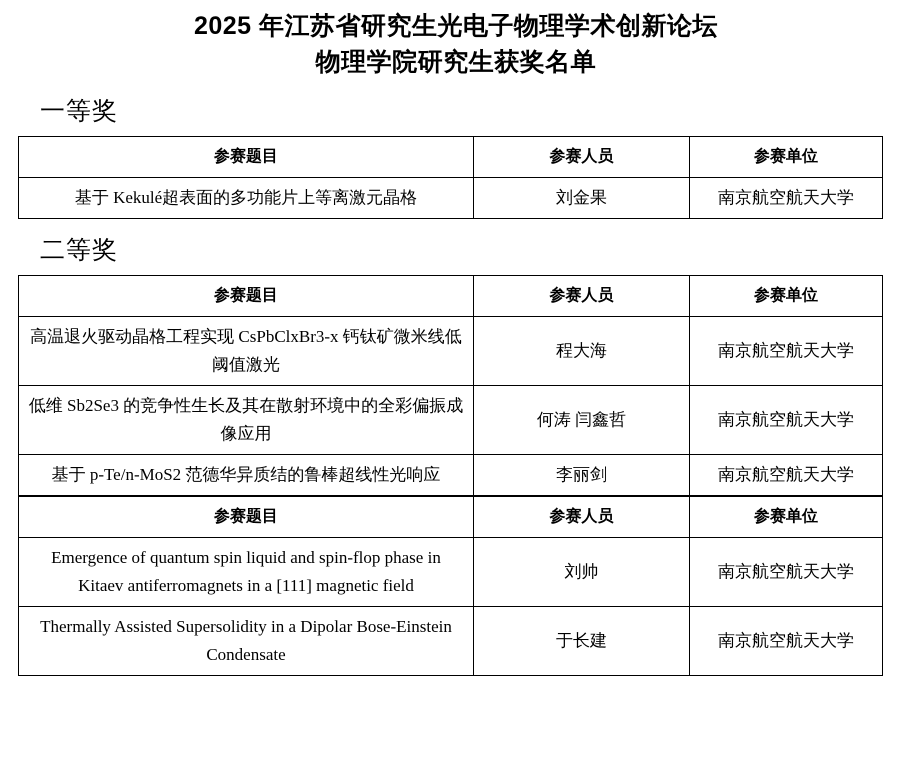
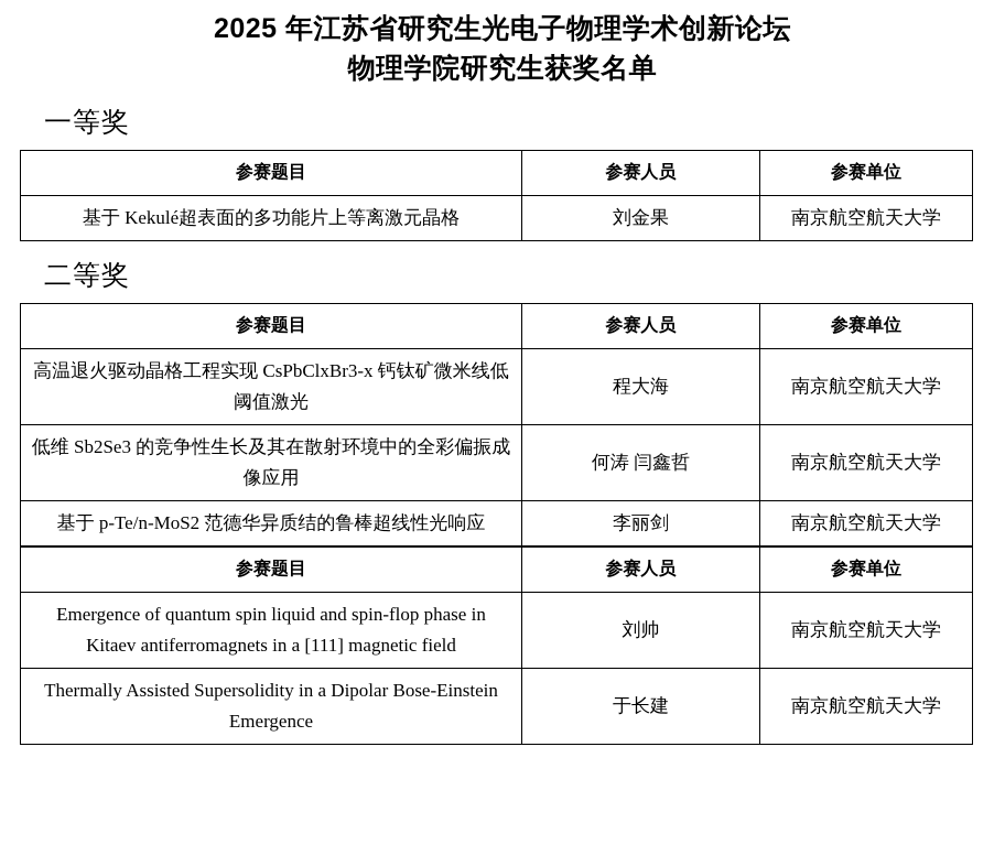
  2025 年江苏省研究生光电子物理学术创新论坛
  物理学院研究生获奖名单
  一等奖
  参赛题目	参赛人员	参赛单位
  基于 Kekulé超表面的多功能片上等离激元晶格	刘金果	南京航空航天大学
  二等奖
  参赛题目	参赛人员	参赛单位
  高温退火驱动晶格工程实现 CsPbClxBr3-x 钙钛矿微米线低阈值激光	程大海	南京航空航天大学
  低维 Sb2Se3 的竞争性生长及其在散射环境中的全彩偏振成像应用	何涛 闫鑫哲	南京航空航天大学
  基于 p-Te/n-MoS2 范德华异质结的鲁棒超线性光响应	李丽剑	南京航空航天大学
  参赛题目	参赛人员	参赛单位
  Emergence of quantum spin liquid and spin-flop phase in Kitaev antiferromagnets in a [111] magnetic field	刘帅	南京航空航天大学
- Thermally Assisted Supersolidity in a Dipolar Bose-Einstein Condensate	于长建	南京航空航天大学
+ Thermally Assisted Supersolidity in a Dipolar Bose-Einstein Emergence	于长建	南京航空航天大学
